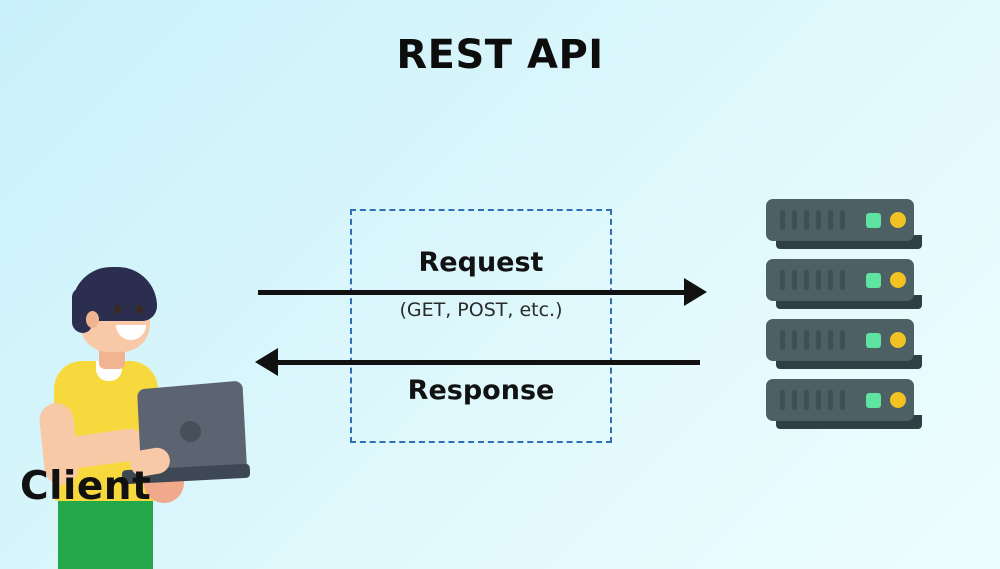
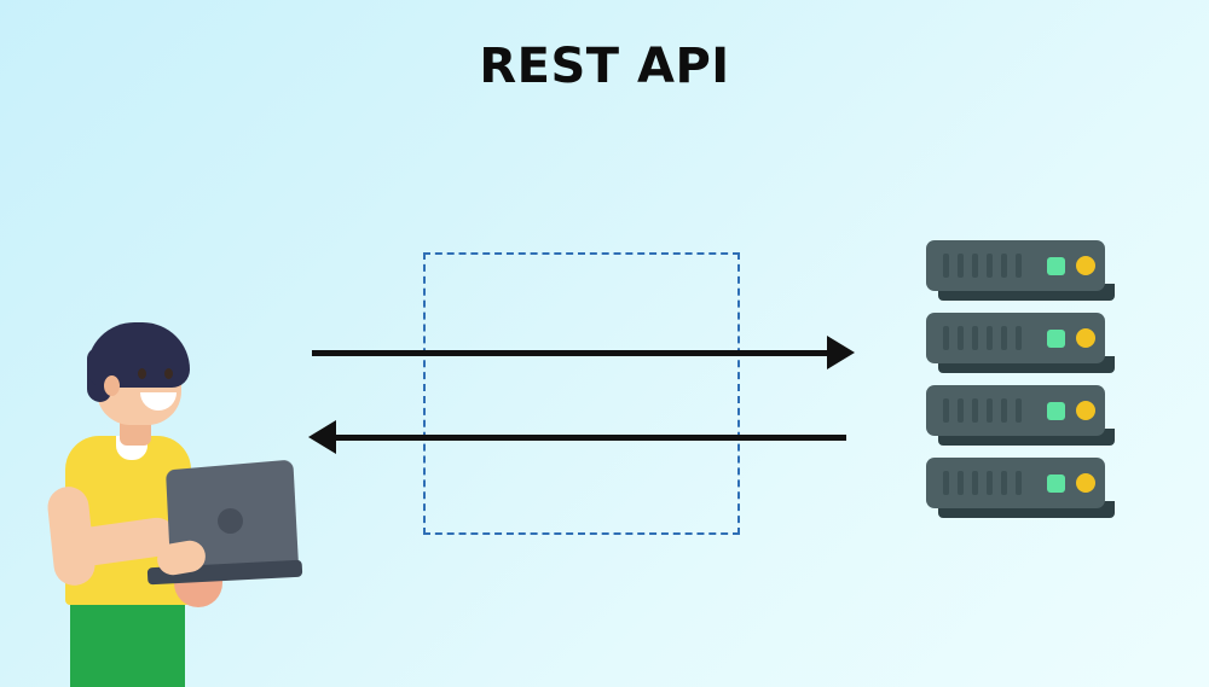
  REST API
- Request
- (GET, POST, etc.)
- Response
- Client
